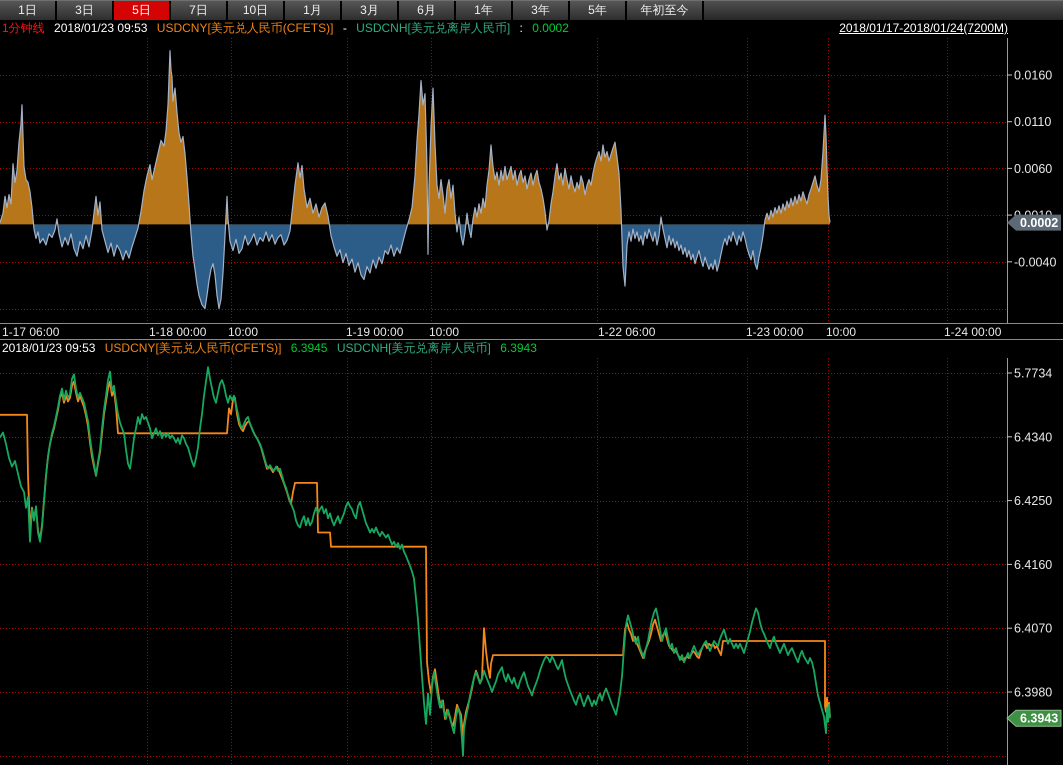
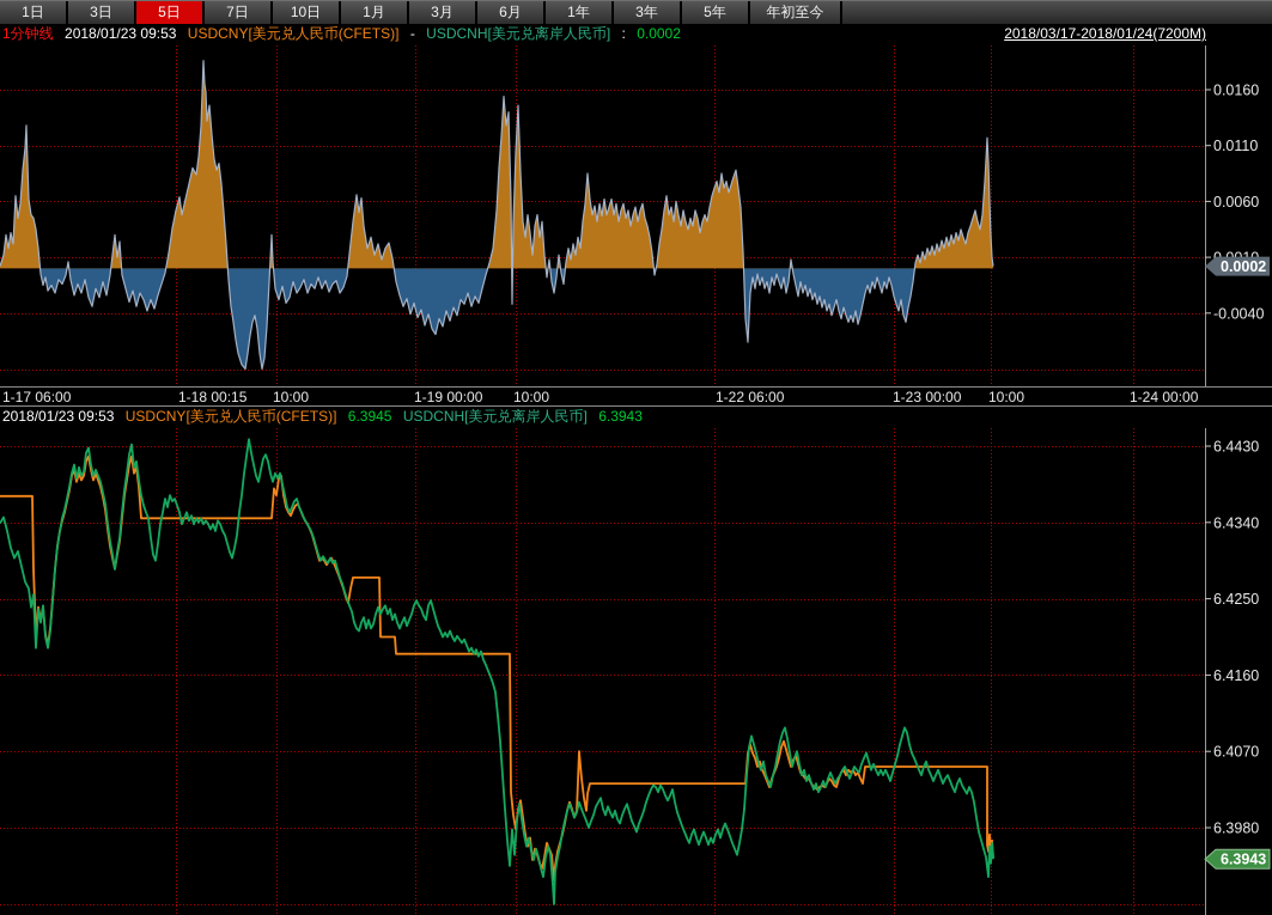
  1日
  3日
  5日
  7日
  10日
  1月
  3月
  6月
  1年
  3年
  5年
  年初至今
  1分钟线 2018/01/23 09:53 USDCNY[美元兑人民币(CFETS)] - USDCNH[美元兑离岸人民币] : 0.0002
- 2018/01/17-2018/01/24(7200M)
+ 2018/03/17-2018/01/24(7200M)
  0.0160
  0.0110
  0.0060
  -0.0040
  0.0002
  1-17 06:00
- 1-18 00:00
+ 1-18 00:15
  10:00
  1-19 00:00
  10:00
  1-22 06:00
  1-23 00:00
  10:00
  1-24 00:00
  2018/01/23 09:53 USDCNY[美元兑人民币(CFETS)] 6.3945 USDCNH[美元兑离岸人民币] 6.3943
- 5.7734
+ 6.4430
  6.4340
  6.4250
  6.4160
  6.4070
  6.3980
  6.3943
